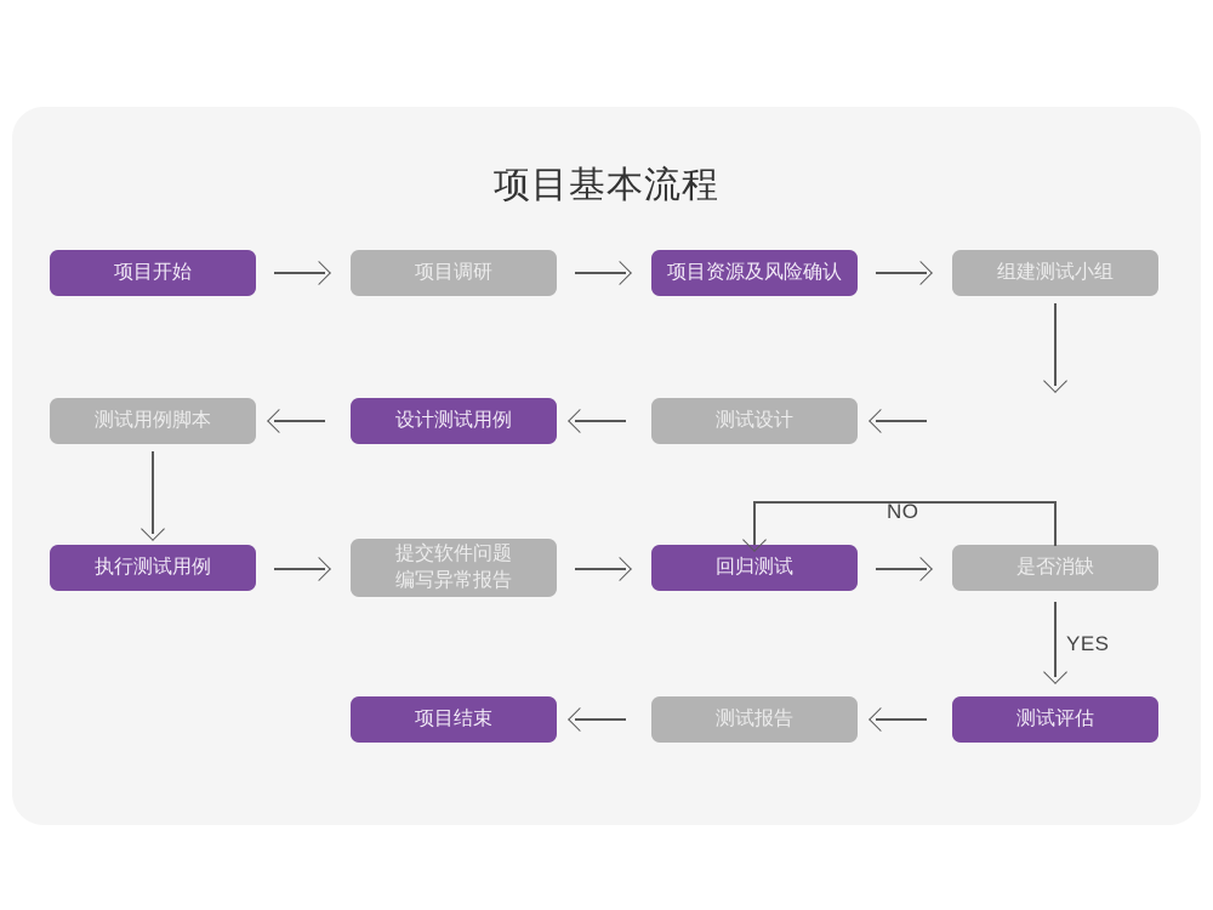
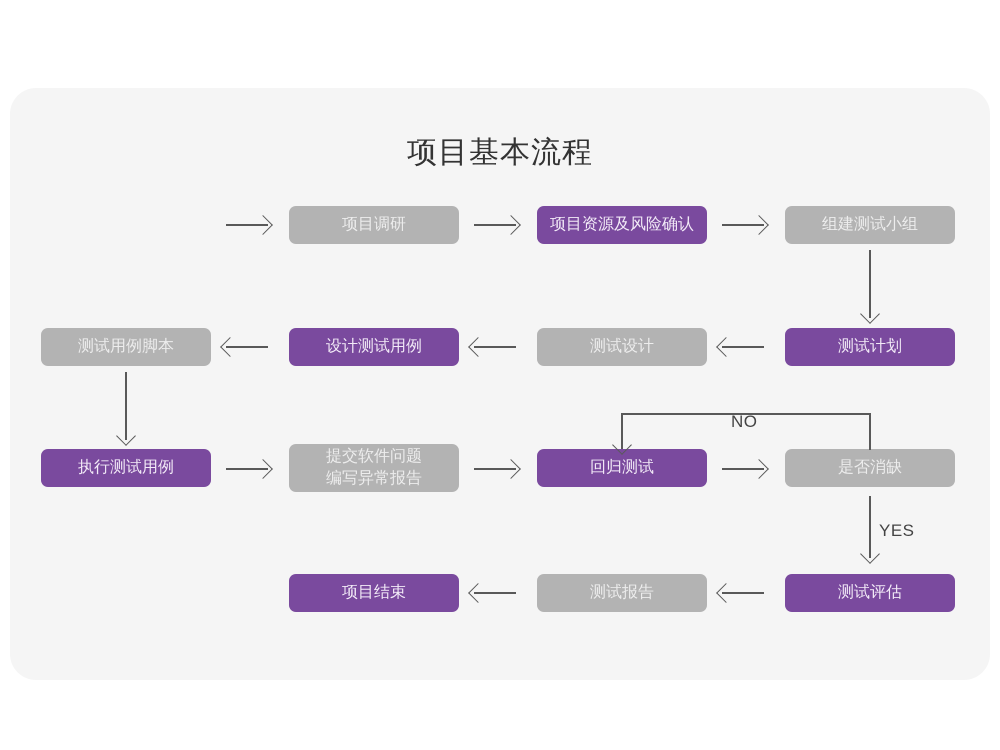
  项目基本流程
- 项目开始
  项目调研
  项目资源及风险确认
  组建测试小组
  测试用例脚本
  设计测试用例
  测试设计
+ 测试计划
  执行测试用例
  提交软件问题
  编写异常报告
  回归测试
  是否消缺
  NO
  YES
  项目结束
  测试报告
  测试评估
